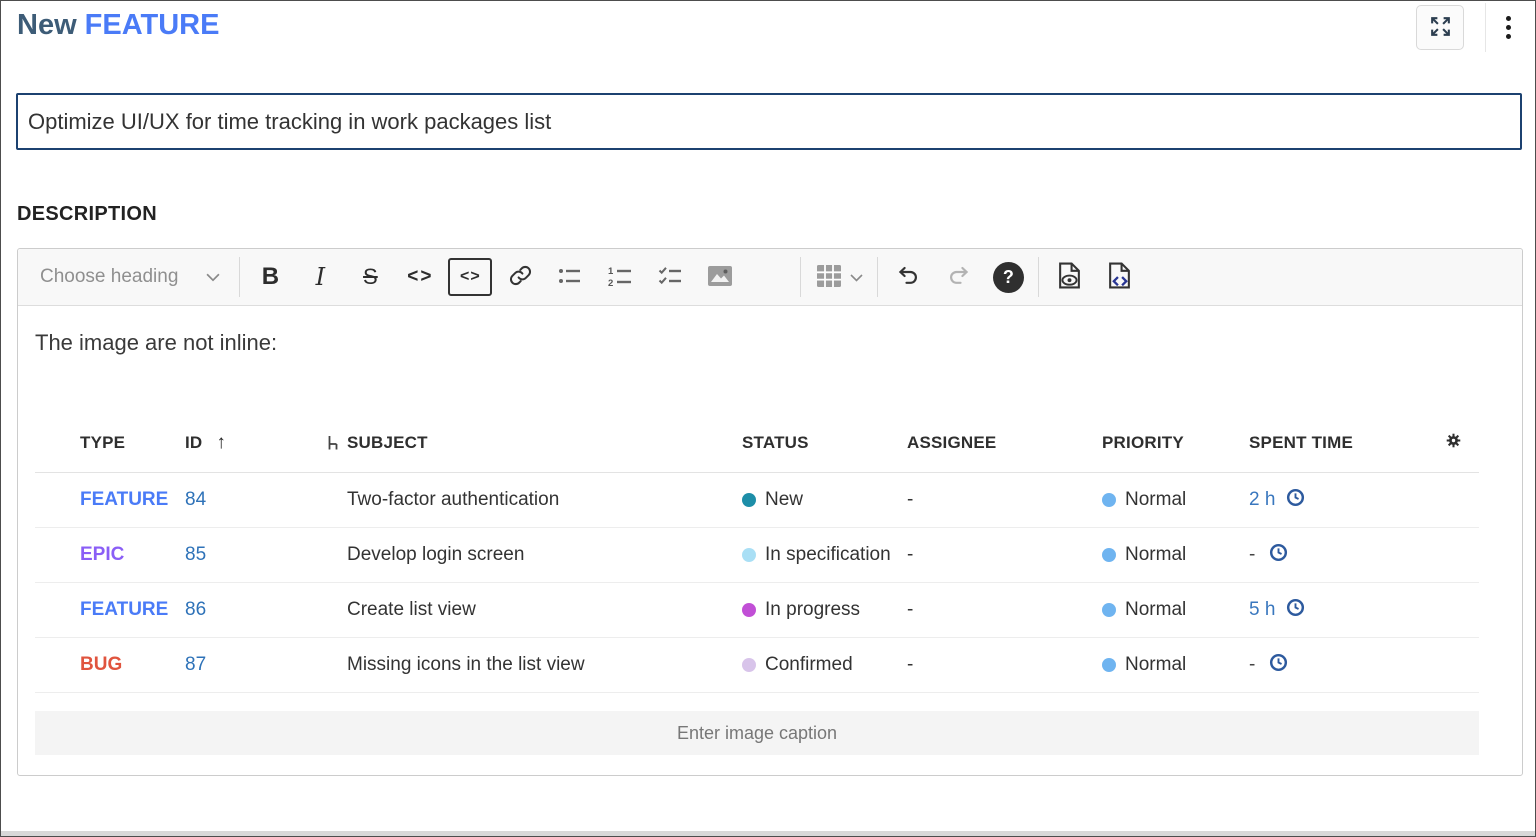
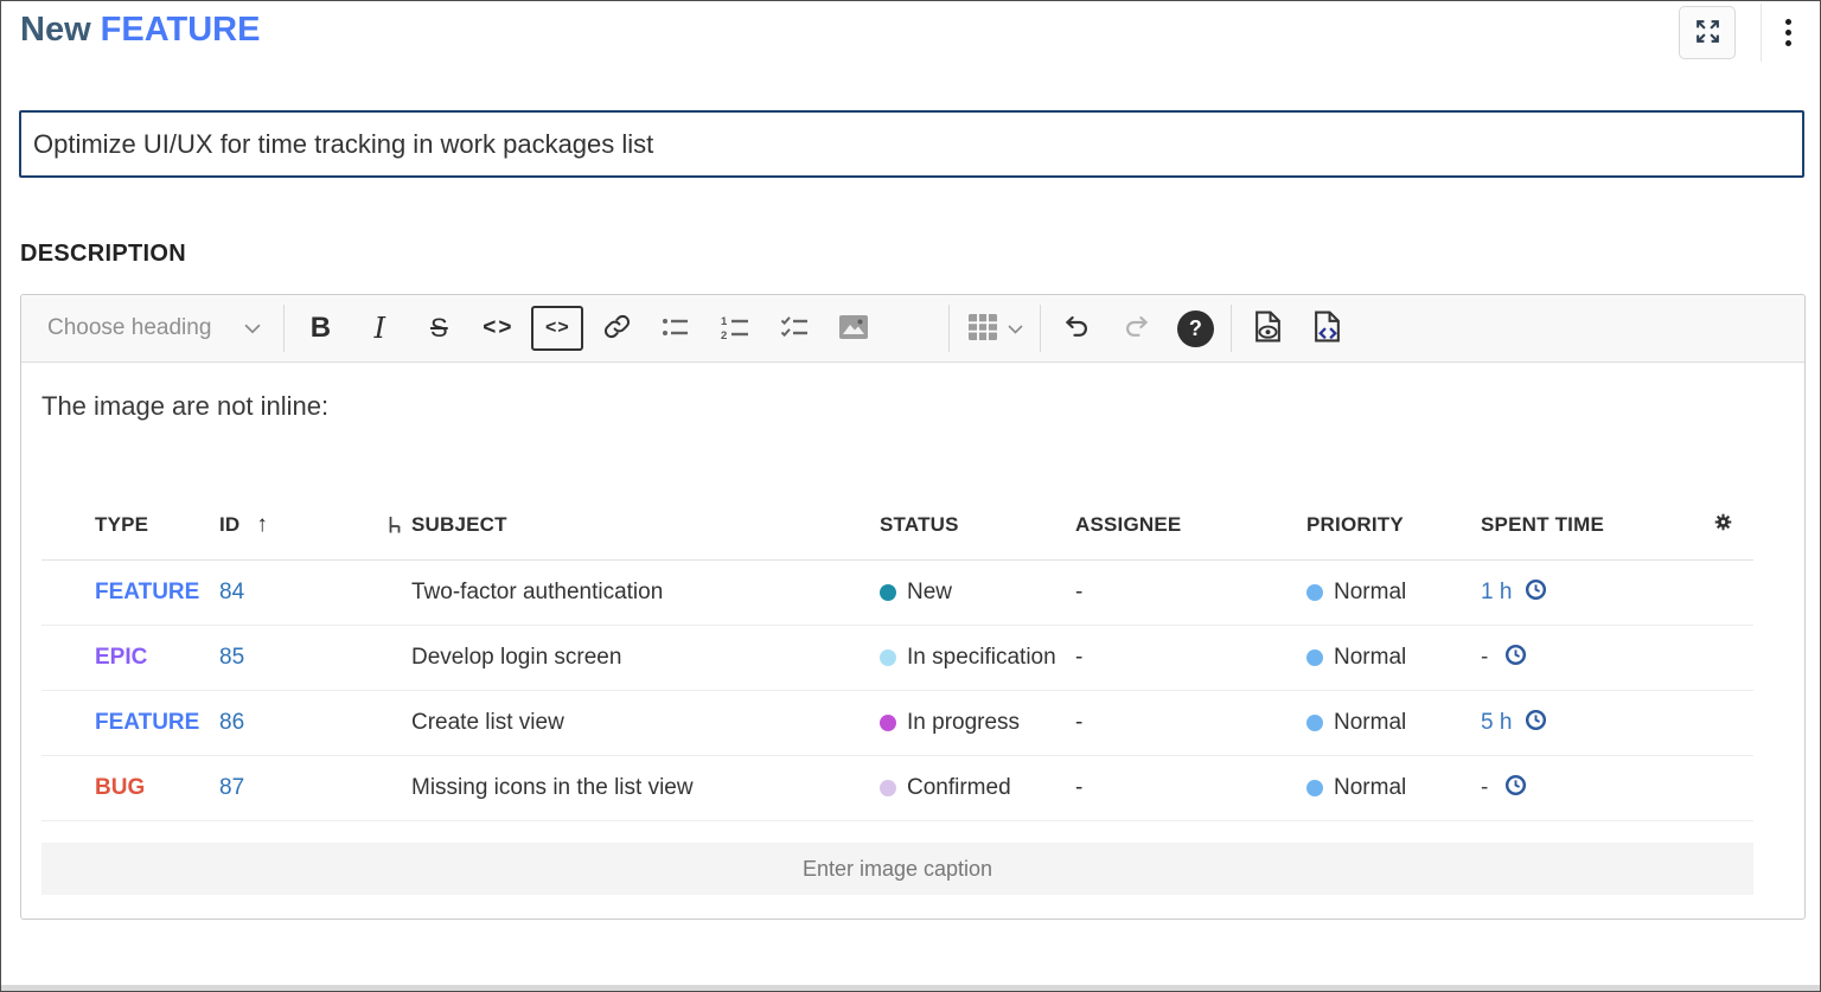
  New FEATURE
  Optimize UI/UX for time tracking in work packages list
  DESCRIPTION
  Choose heading
  B
  I
  S
  <>
  <>
  1
  2
  “
  ?
  The image are not inline:
  TYPE
  ID
  ↑
  SUBJECT
  STATUS
  ASSIGNEE
  PRIORITY
  SPENT TIME
  FEATURE
  84
  Two-factor authentication
  New
  -
  Normal
- 2 h
+ 1 h
  EPIC
  85
  Develop login screen
  In specification
  -
  Normal
  -
  FEATURE
  86
  Create list view
  In progress
  -
  Normal
  5 h
  BUG
  87
  Missing icons in the list view
  Confirmed
  -
  Normal
  -
  Enter image caption
